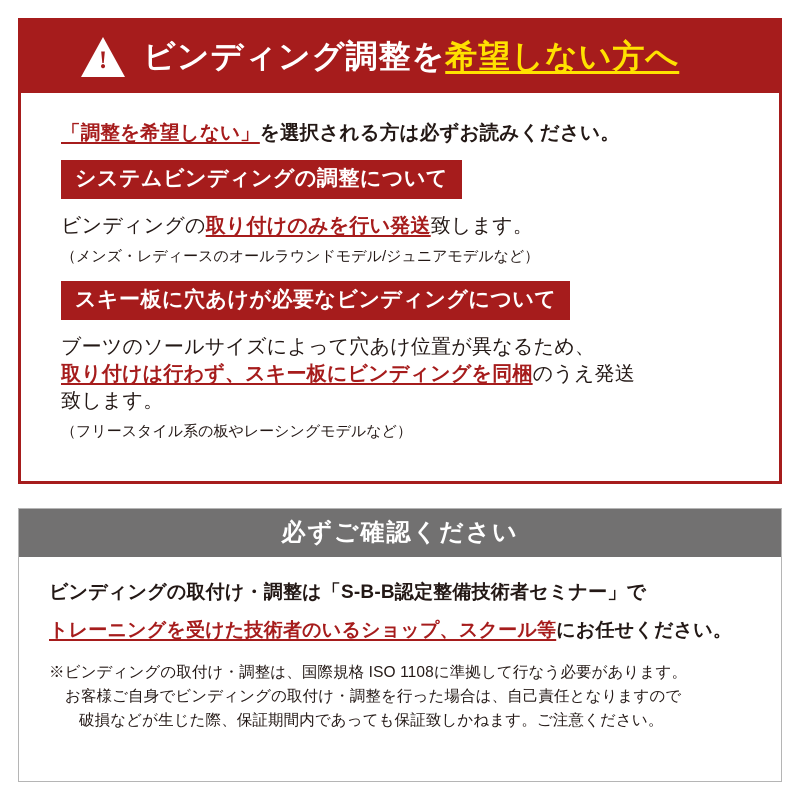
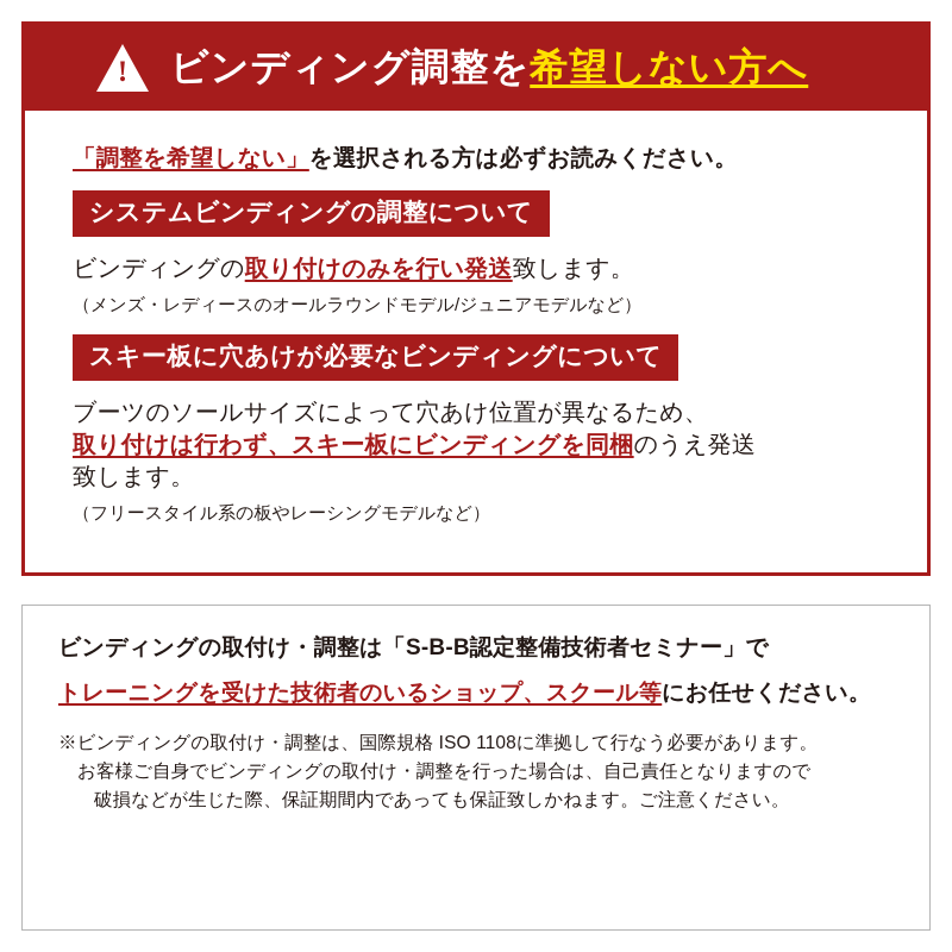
  !
  ビンディング調整を希望しない方へ
  「調整を希望しない」を選択される方は必ずお読みください。
  システムビンディングの調整について
  ビンディングの取り付けのみを行い発送致します。
  （メンズ・レディースのオールラウンドモデル/ジュニアモデルなど）
  スキー板に穴あけが必要なビンディングについて
  ブーツのソールサイズによって穴あけ位置が異なるため、
  取り付けは行わず、スキー板にビンディングを同梱のうえ発送
  致します。
  （フリースタイル系の板やレーシングモデルなど）
- 必ずご確認ください
  ビンディングの取付け・調整は「S-B-B認定整備技術者セミナー」で
  トレーニングを受けた技術者のいるショップ、スクール等にお任せください。
  ※ビンディングの取付け・調整は、国際規格 ISO 1108に準拠して行なう必要があります。
  お客様ご自身でビンディングの取付け・調整を行った場合は、自己責任となりますので
  破損などが生じた際、保証期間内であっても保証致しかねます。ご注意ください。
